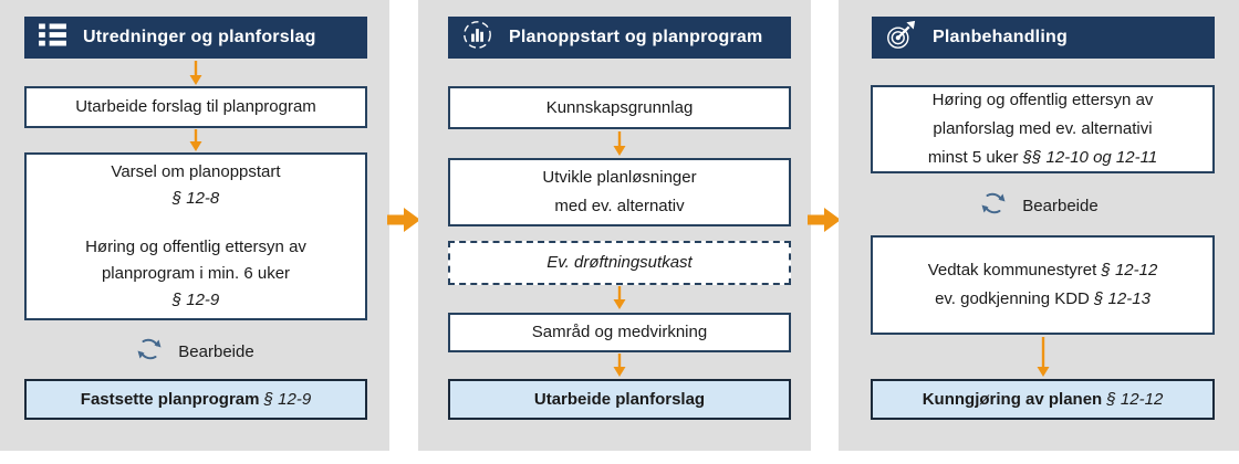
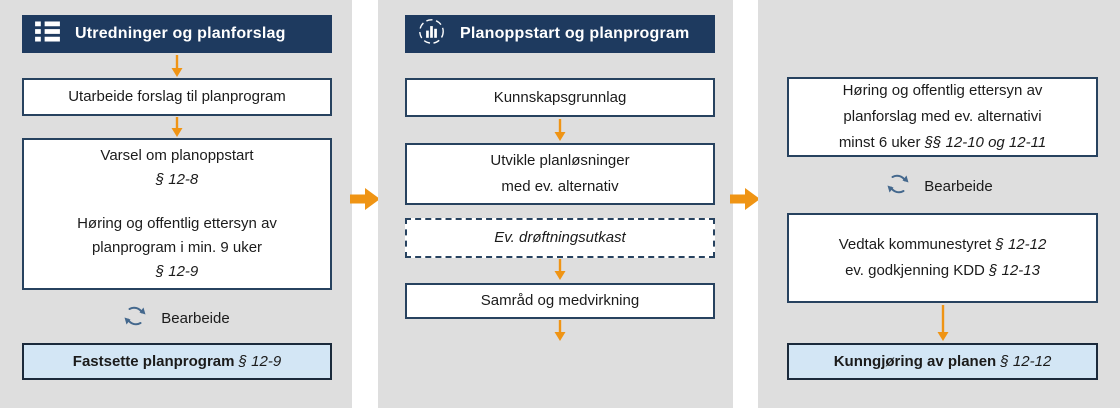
  Utredninger og planforslag
  Utarbeide forslag til planprogram
  Varsel om planoppstart
  § 12-8
  Høring og offentlig ettersyn av
- planprogram i min. 6 uker
+ planprogram i min. 9 uker
  § 12-9
  Bearbeide
  Fastsette planprogram § 12-9
  Planoppstart og planprogram
  Kunnskapsgrunnlag
  Utvikle planløsninger
  med ev. alternativ
  Ev. drøftningsutkast
  Samråd og medvirkning
- Utarbeide planforslag
- Planbehandling
  Høring og offentlig ettersyn av
  planforslag med ev. alternativi
- minst 5 uker §§ 12-10 og 12-11
+ minst 6 uker §§ 12-10 og 12-11
  Bearbeide
  Vedtak kommunestyret § 12-12
  ev. godkjenning KDD § 12-13
  Kunngjøring av planen § 12-12
